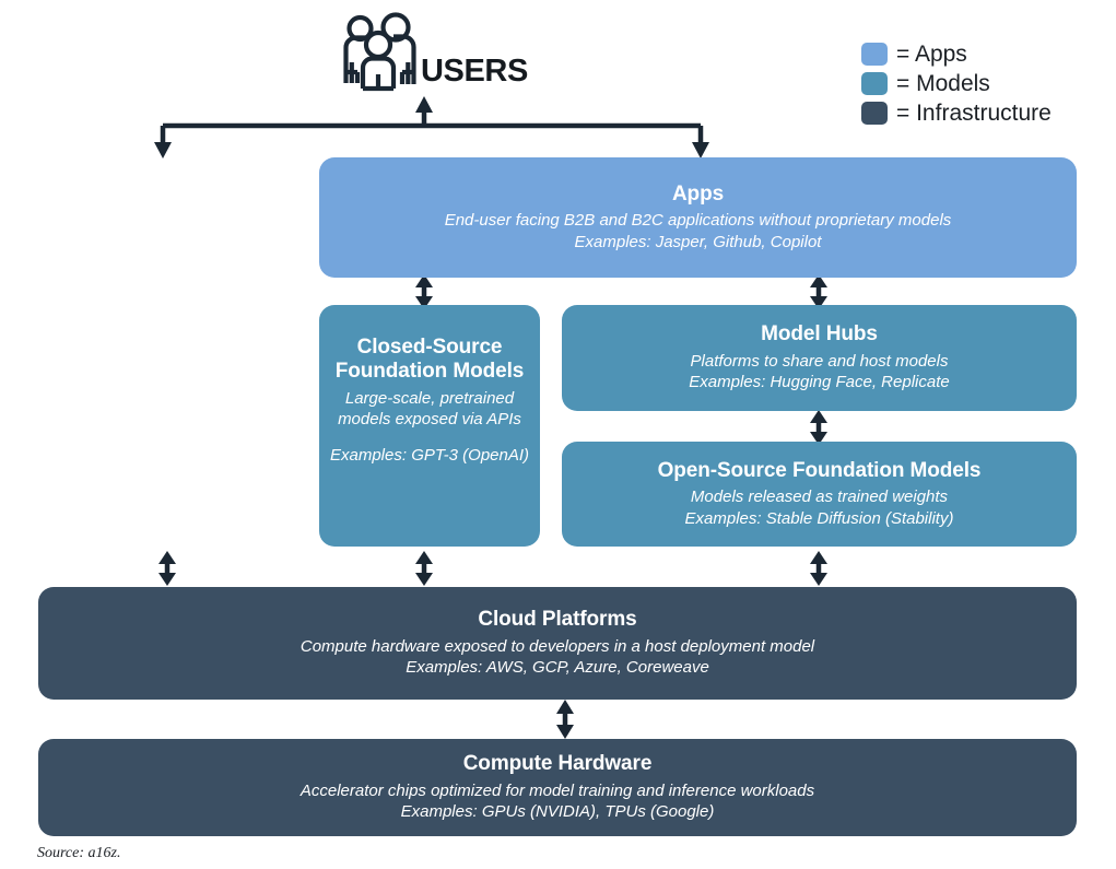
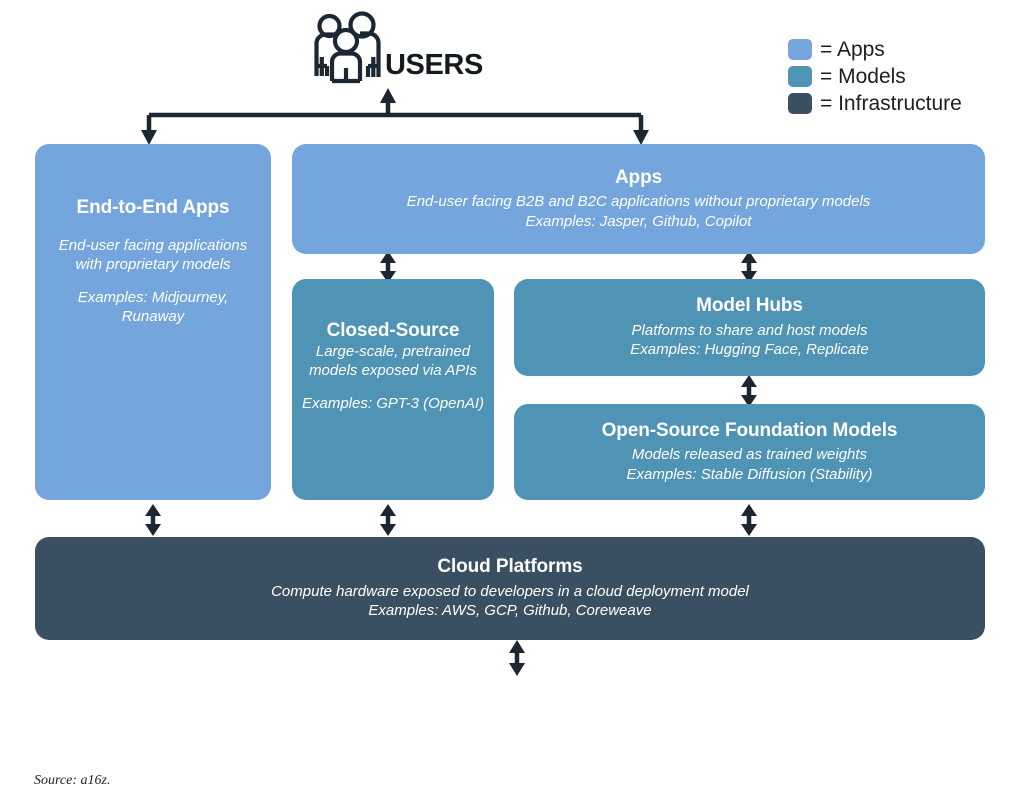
  USERS
  = Apps
  = Models
  = Infrastructure
+ End-to-End Apps
+ End-user facing applications
+ with proprietary models
+ Examples: Midjourney,
+ Runaway
  Apps
  End-user facing B2B and B2C applications without proprietary models
  Examples: Jasper, Github, Copilot
  Closed-Source
- Foundation Models
  Large-scale, pretrained
  models exposed via APIs
  Examples: GPT-3 (OpenAI)
  Model Hubs
  Platforms to share and host models
  Examples: Hugging Face, Replicate
  Open-Source Foundation Models
  Models released as trained weights
  Examples: Stable Diffusion (Stability)
  Cloud Platforms
- Compute hardware exposed to developers in a host deployment model
+ Compute hardware exposed to developers in a cloud deployment model
- Examples: AWS, GCP, Azure, Coreweave
+ Examples: AWS, GCP, Github, Coreweave
- Compute Hardware
- Accelerator chips optimized for model training and inference workloads
- Examples: GPUs (NVIDIA), TPUs (Google)
  Source: a16z.
